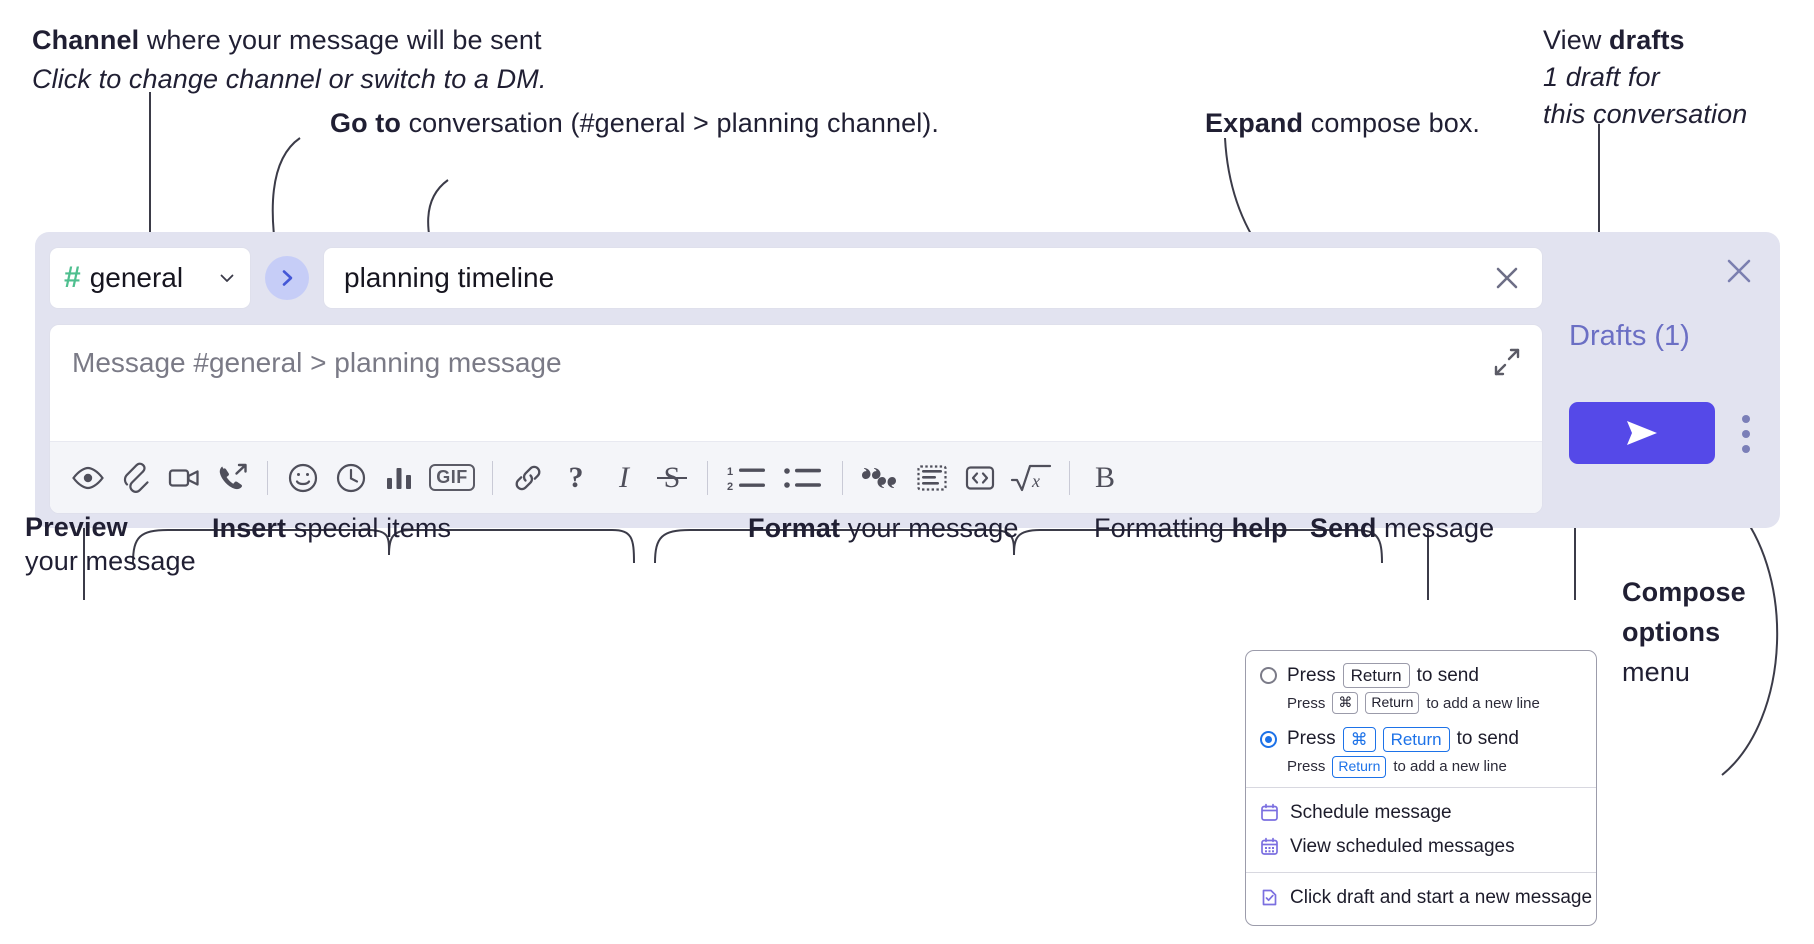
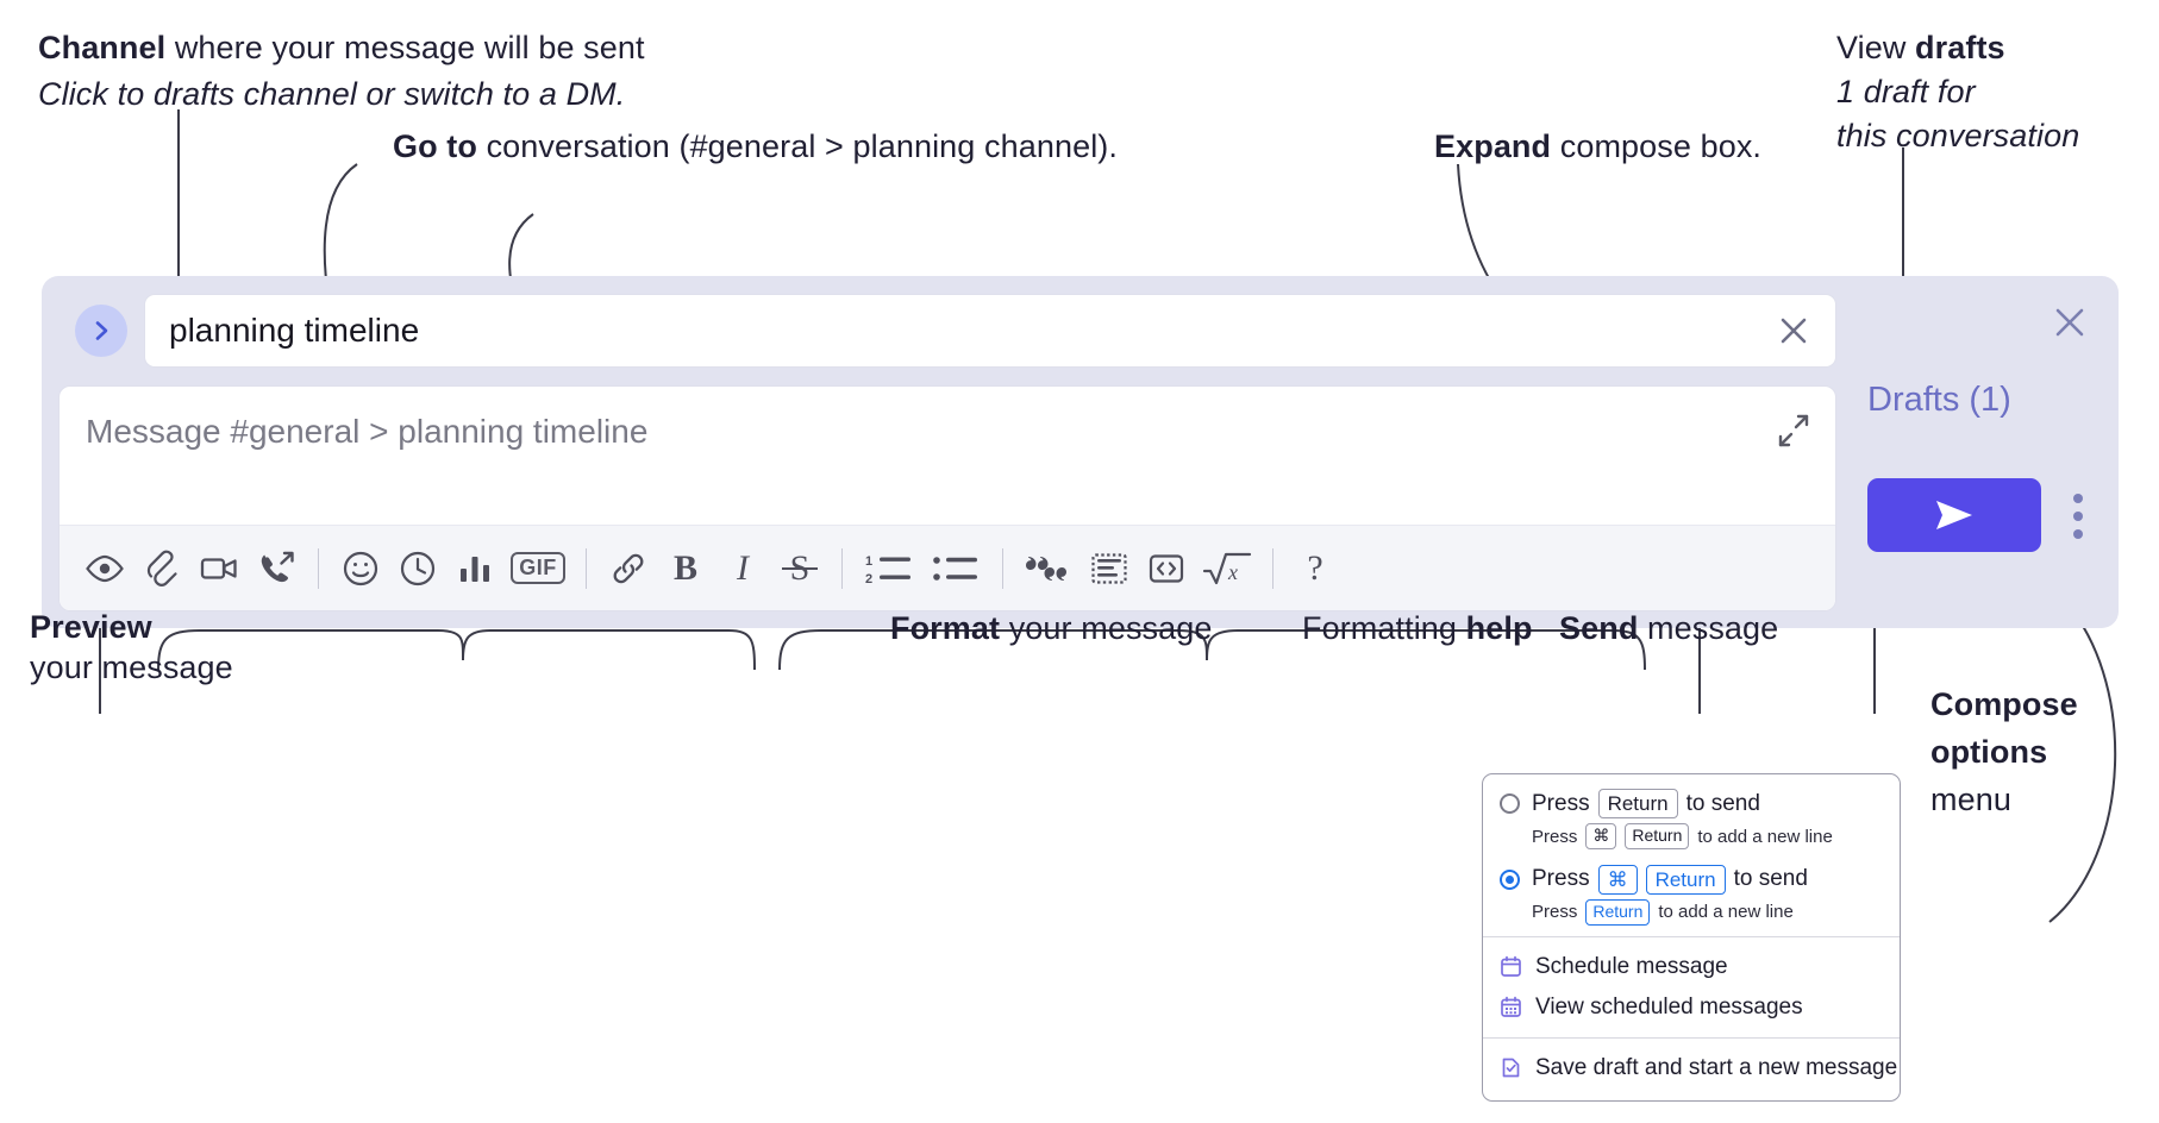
  Channel where your message will be sent
- Click to change channel or switch to a DM.
+ Click to drafts channel or switch to a DM.
  Go to conversation (#general > planning channel).
  Expand compose box.
  View drafts
  1 draft for
  this conversation
- #
- general
  planning timeline
- Message #general > planning message
+ Message #general > planning timeline
  GIF
- ?
+ B
  I
  1
  2
  x
- B
+ ?
  Drafts (1)
  Preview
  your message
- Insert special items
  Format your message
  Formatting help
  Send message
  Compose
  options
  menu
  Press
  Return
  to send
  Press
  ⌘
  Return
  to add a new line
  Press
  ⌘
  Return
  to send
  Press
  Return
  to add a new line
  Schedule message
  View scheduled messages
- Click draft and start a new message
+ Save draft and start a new message
